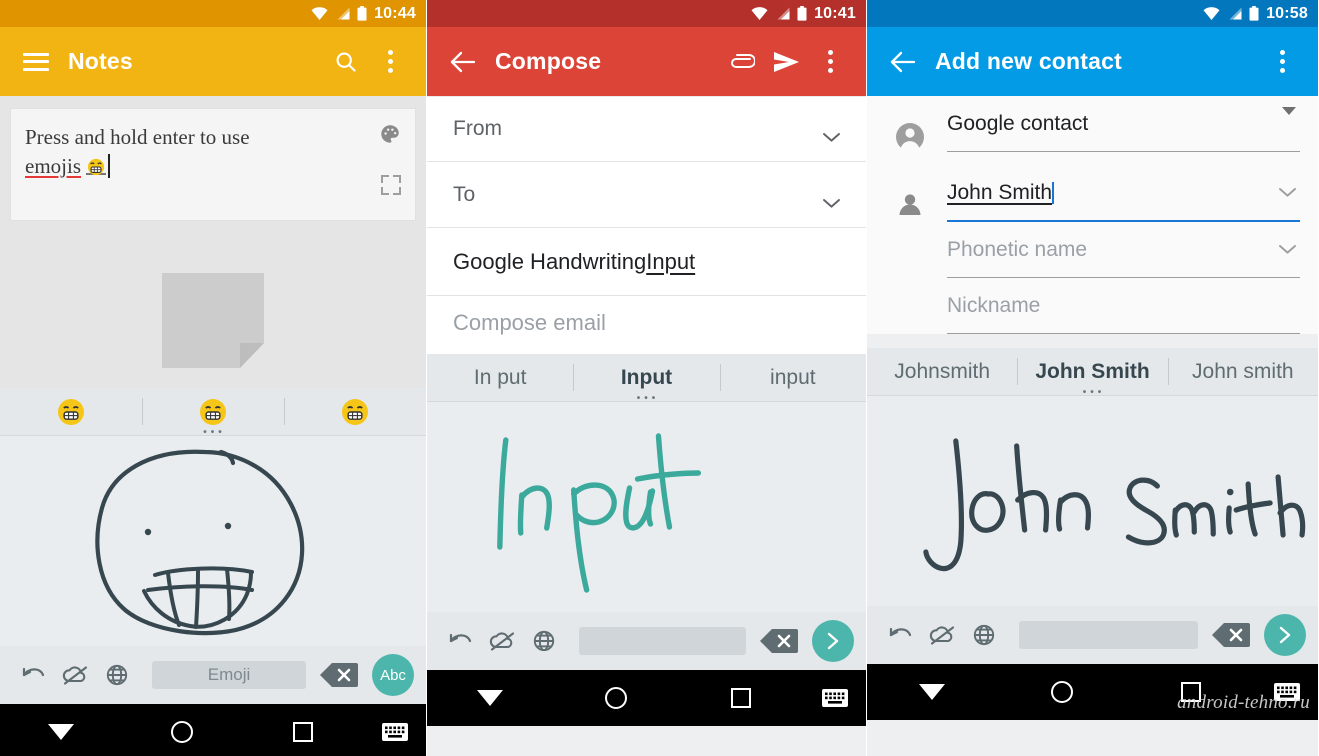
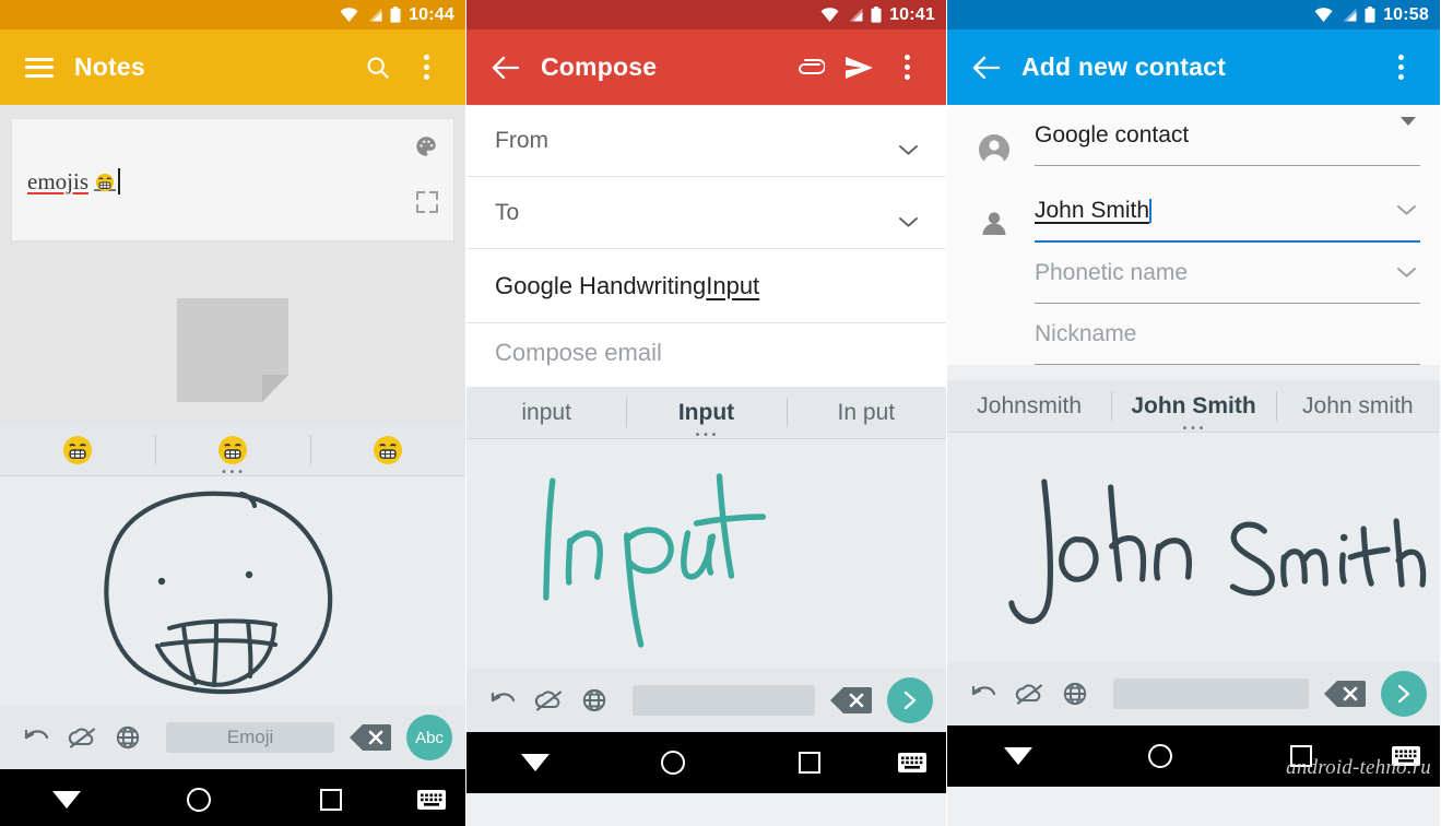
  10:44
  Notes
- Press and hold enter to use
  emojis
  Emoji
  Abc
  10:41
  Compose
  From
  To
  Google Handwriting
  Input
  Compose email
- In put
+ input
  Input
- input
+ In put
  10:58
  Add new contact
  Google contact
  John Smith
  Phonetic name
  Nickname
  Johnsmith
  John Smith
  John smith
  android-tehno.ru
